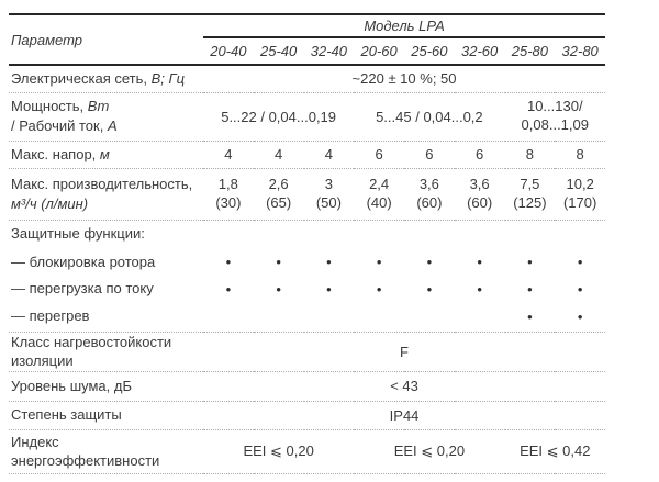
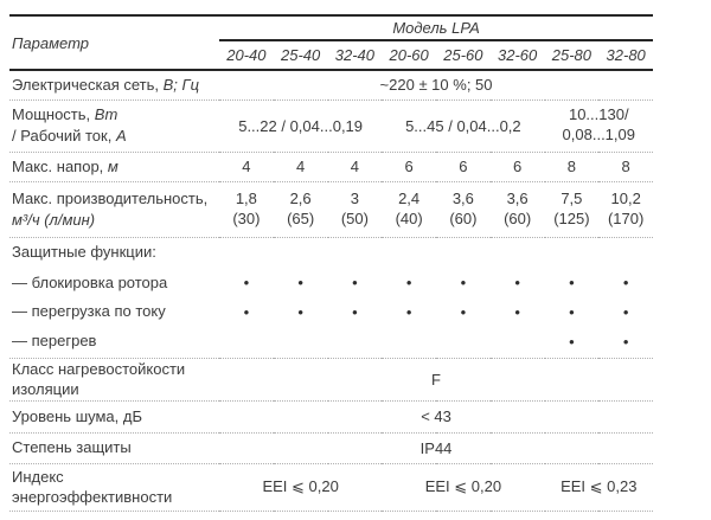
  Параметр	Модель LPA
  20-40	25-40	32-40	20-60	25-60	32-60	25-80	32-80
  Электрическая сеть, В; Гц	~220 ± 10 %; 50
  Мощность, Вт / Рабочий ток, А	5...22 / 0,04...0,19	5...45 / 0,04...0,2	10...130/ 0,08...1,09
  Макс. напор, м	4	4	4	6	6	6	8	8
  Макс. производительность, м³/ч (л/мин)	1,8 (30)	2,6 (65)	3 (50)	2,4 (40)	3,6 (60)	3,6 (60)	7,5 (125)	10,2 (170)
  Защитные функции:
  — блокировка ротора	•	•	•	•	•	•	•	•
  — перегрузка по току	•	•	•	•	•	•	•	•
  — перегрев							•	•
  Класс нагревостойкости изоляции	F
  Уровень шума, дБ	< 43
  Степень защиты	IP44
- Индекс энергоэффективности	EEI ⩽ 0,20	EEI ⩽ 0,20	EEI ⩽ 0,42
+ Индекс энергоэффективности	EEI ⩽ 0,20	EEI ⩽ 0,20	EEI ⩽ 0,23
